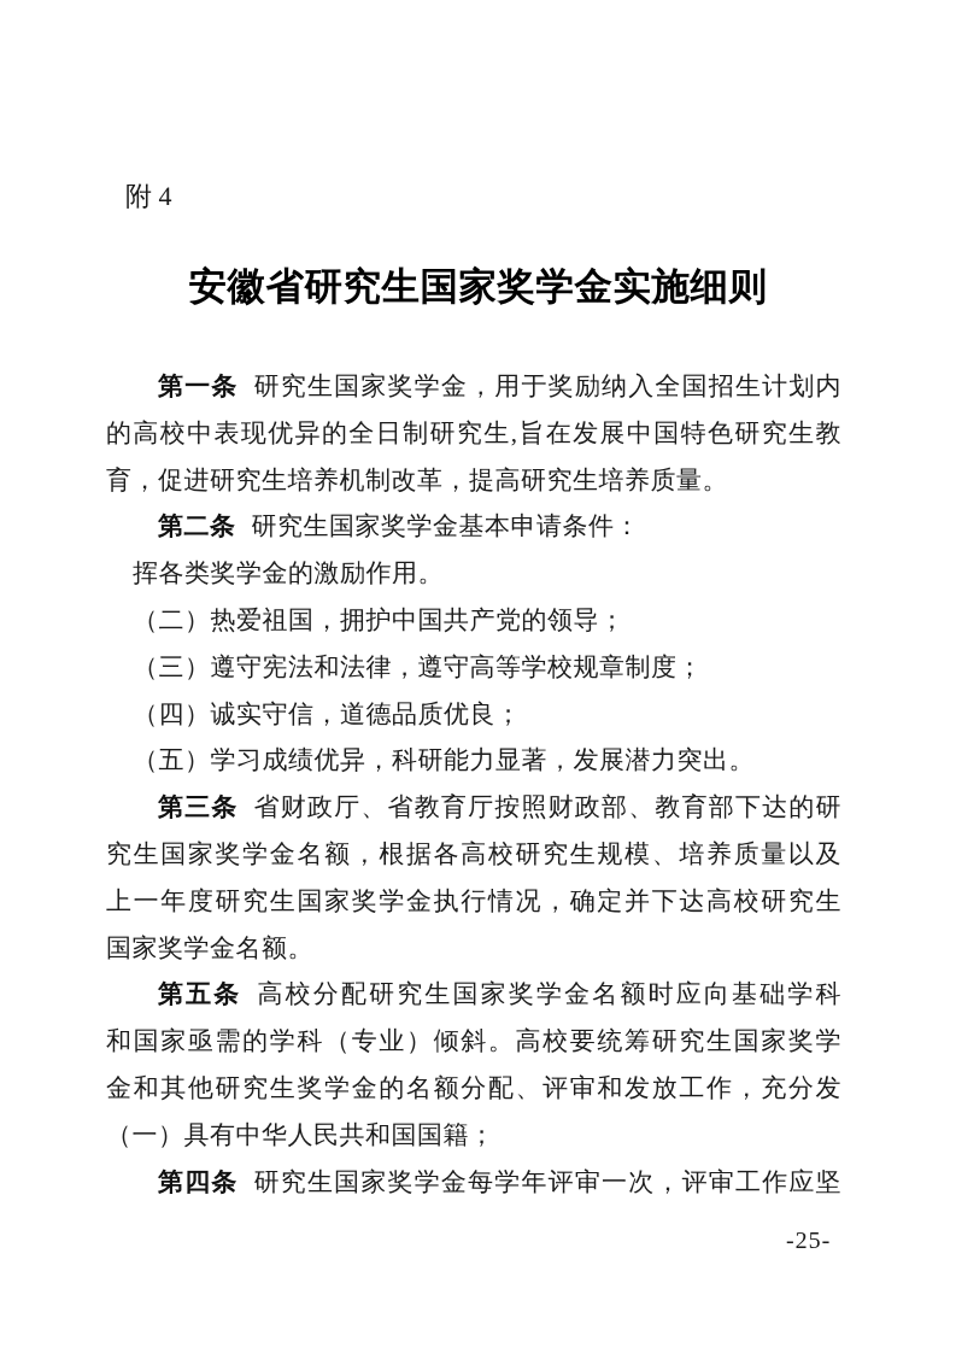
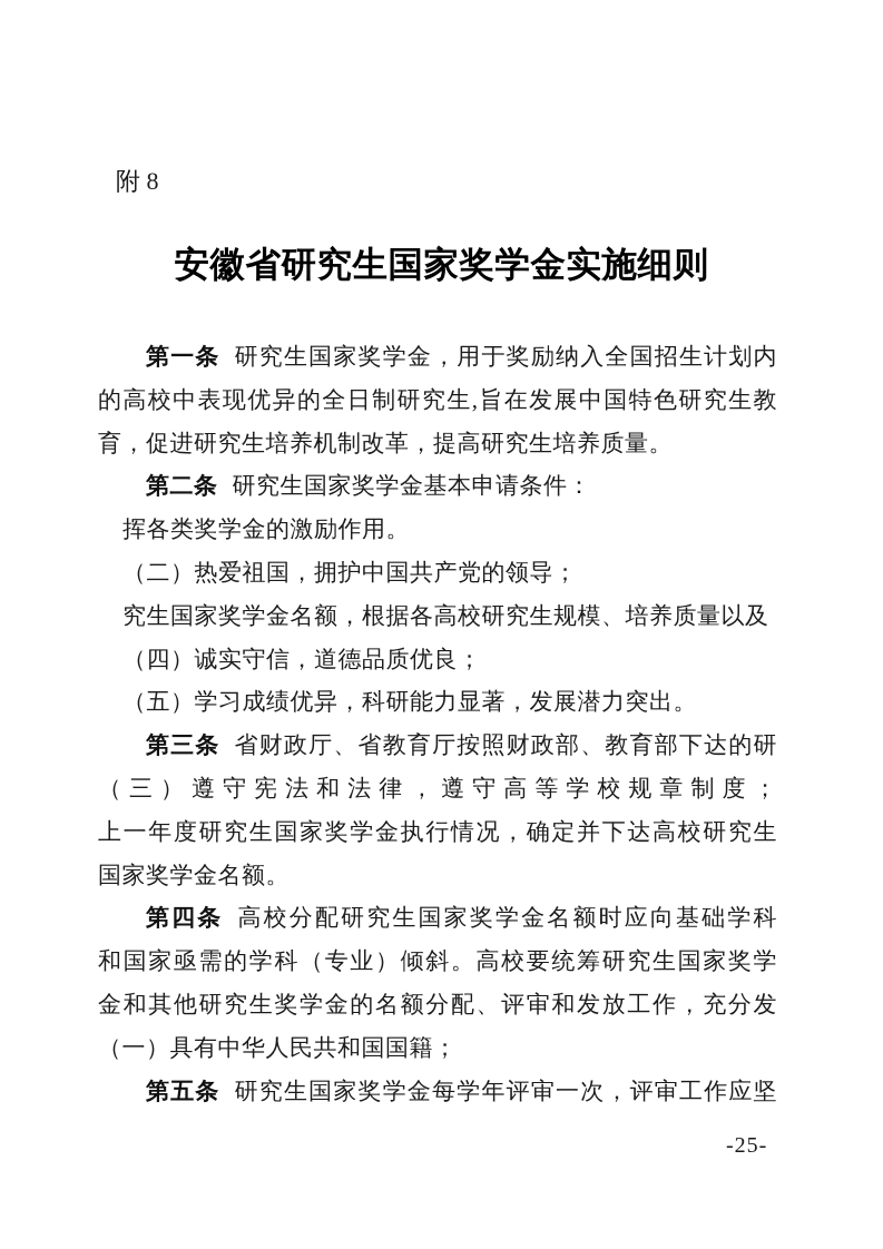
- 附 4
+ 附 8
  安徽省研究生国家奖学金实施细则
  第一条 研究生国家奖学金，用于奖励纳入全国招生计划内
  的高校中表现优异的全日制研究生,旨在发展中国特色研究生教
  育，促进研究生培养机制改革，提高研究生培养质量。
  第二条 研究生国家奖学金基本申请条件：
  挥各类奖学金的激励作用。
  （二）热爱祖国，拥护中国共产党的领导；
- （三）遵守宪法和法律，遵守高等学校规章制度；
+ 究生国家奖学金名额，根据各高校研究生规模、培养质量以及
  （四）诚实守信，道德品质优良；
  （五）学习成绩优异，科研能力显著，发展潜力突出。
  第三条 省财政厅、省教育厅按照财政部、教育部下达的研
- 究生国家奖学金名额，根据各高校研究生规模、培养质量以及
+ （三）遵守宪法和法律，遵守高等学校规章制度；
  上一年度研究生国家奖学金执行情况，确定并下达高校研究生
  国家奖学金名额。
- 第五条 高校分配研究生国家奖学金名额时应向基础学科
+ 第四条 高校分配研究生国家奖学金名额时应向基础学科
  和国家亟需的学科（专业）倾斜。高校要统筹研究生国家奖学
  金和其他研究生奖学金的名额分配、评审和发放工作，充分发
  （一）具有中华人民共和国国籍；
- 第四条 研究生国家奖学金每学年评审一次，评审工作应坚
+ 第五条 研究生国家奖学金每学年评审一次，评审工作应坚
  -25-
